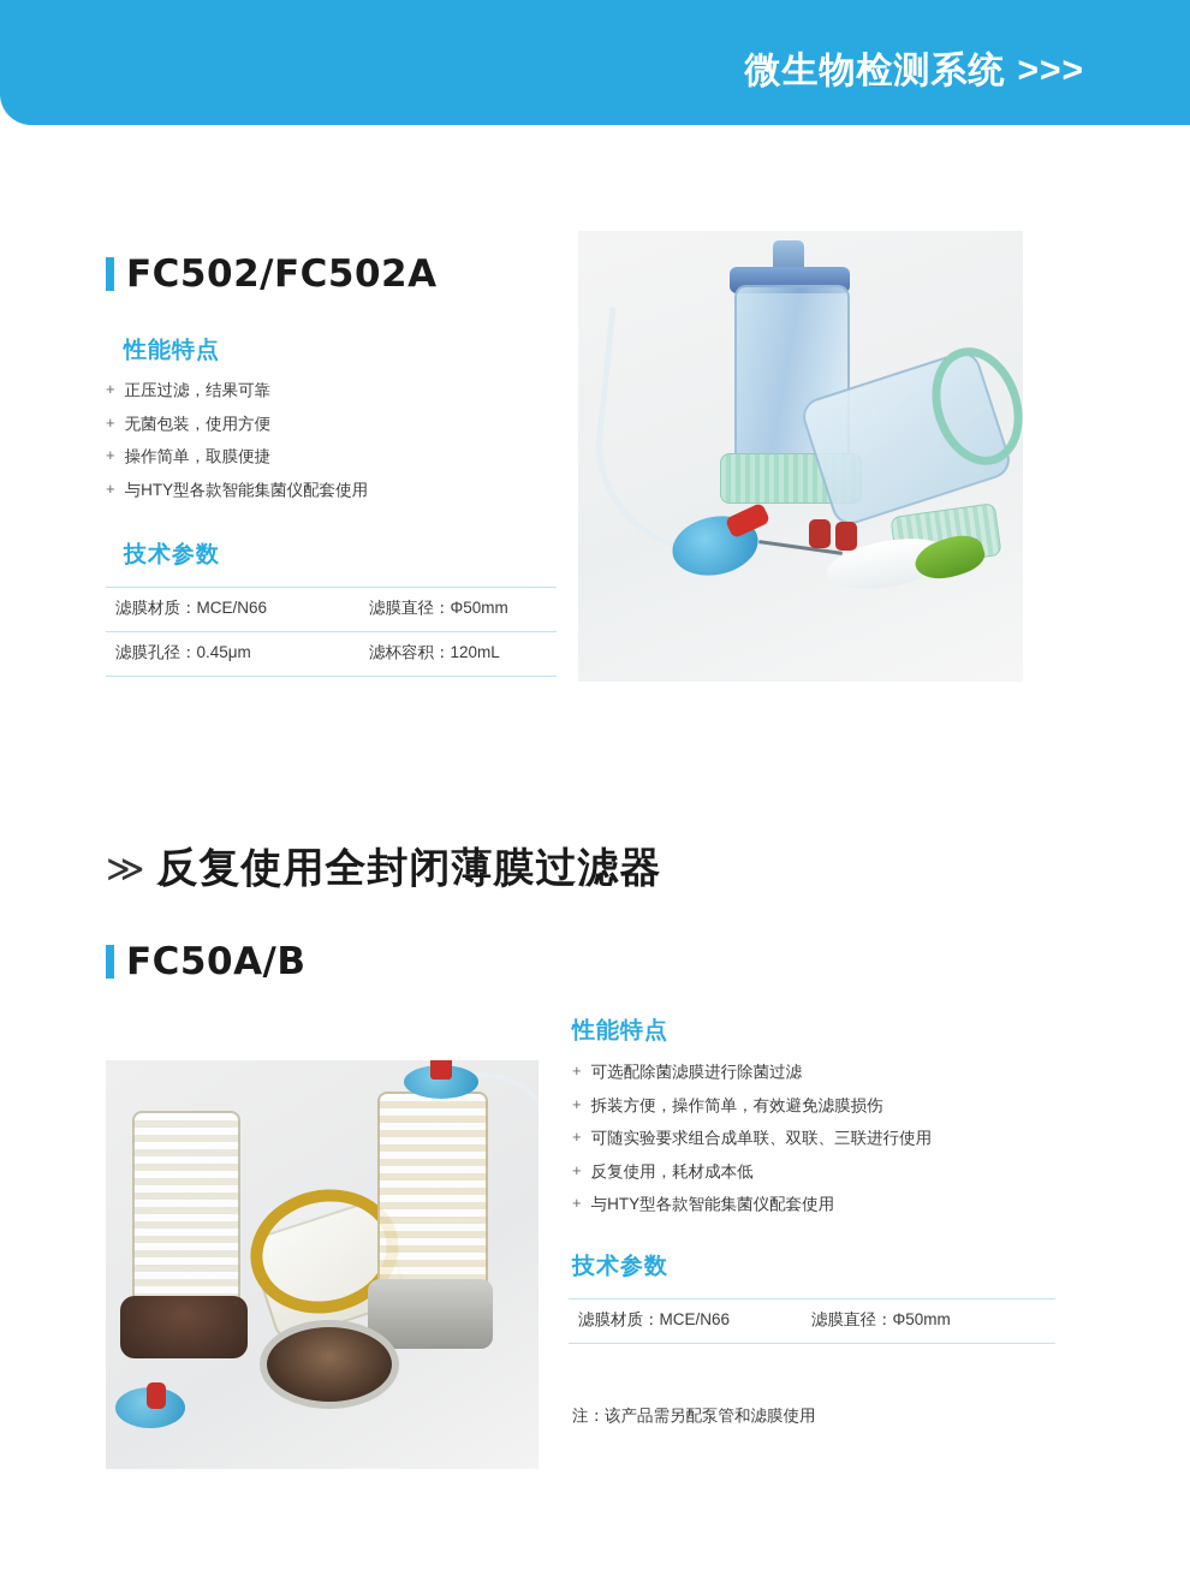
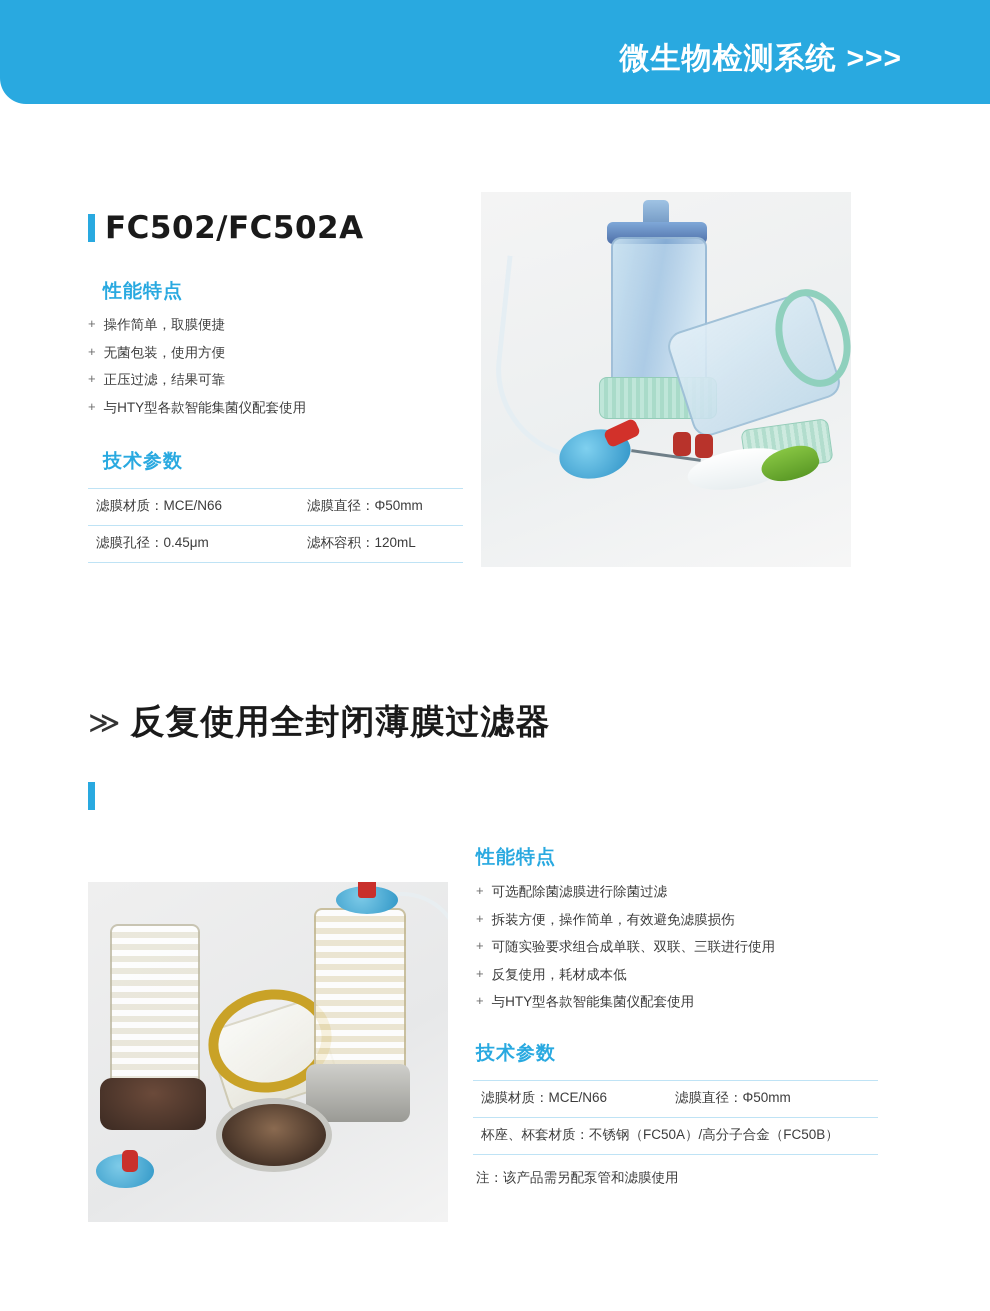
  微生物检测系统
  >>>
  FC502/FC502A
  性能特点
  +
- 正压过滤，结果可靠
+ 操作简单，取膜便捷
  +
  无菌包装，使用方便
  +
- 操作简单，取膜便捷
+ 正压过滤，结果可靠
  +
  与HTY型各款智能集菌仪配套使用
  技术参数
  滤膜材质：MCE/N66	滤膜直径：Φ50mm
  滤膜孔径：0.45μm	滤杯容积：120mL
  ≫
  反复使用全封闭薄膜过滤器
- FC50A/B
  性能特点
  +
  可选配除菌滤膜进行除菌过滤
  +
  拆装方便，操作简单，有效避免滤膜损伤
  +
  可随实验要求组合成单联、双联、三联进行使用
  +
  反复使用，耗材成本低
  +
  与HTY型各款智能集菌仪配套使用
  技术参数
  滤膜材质：MCE/N66	滤膜直径：Φ50mm
+ 杯座、杯套材质：不锈钢（FC50A）/高分子合金（FC50B）
  注：该产品需另配泵管和滤膜使用
